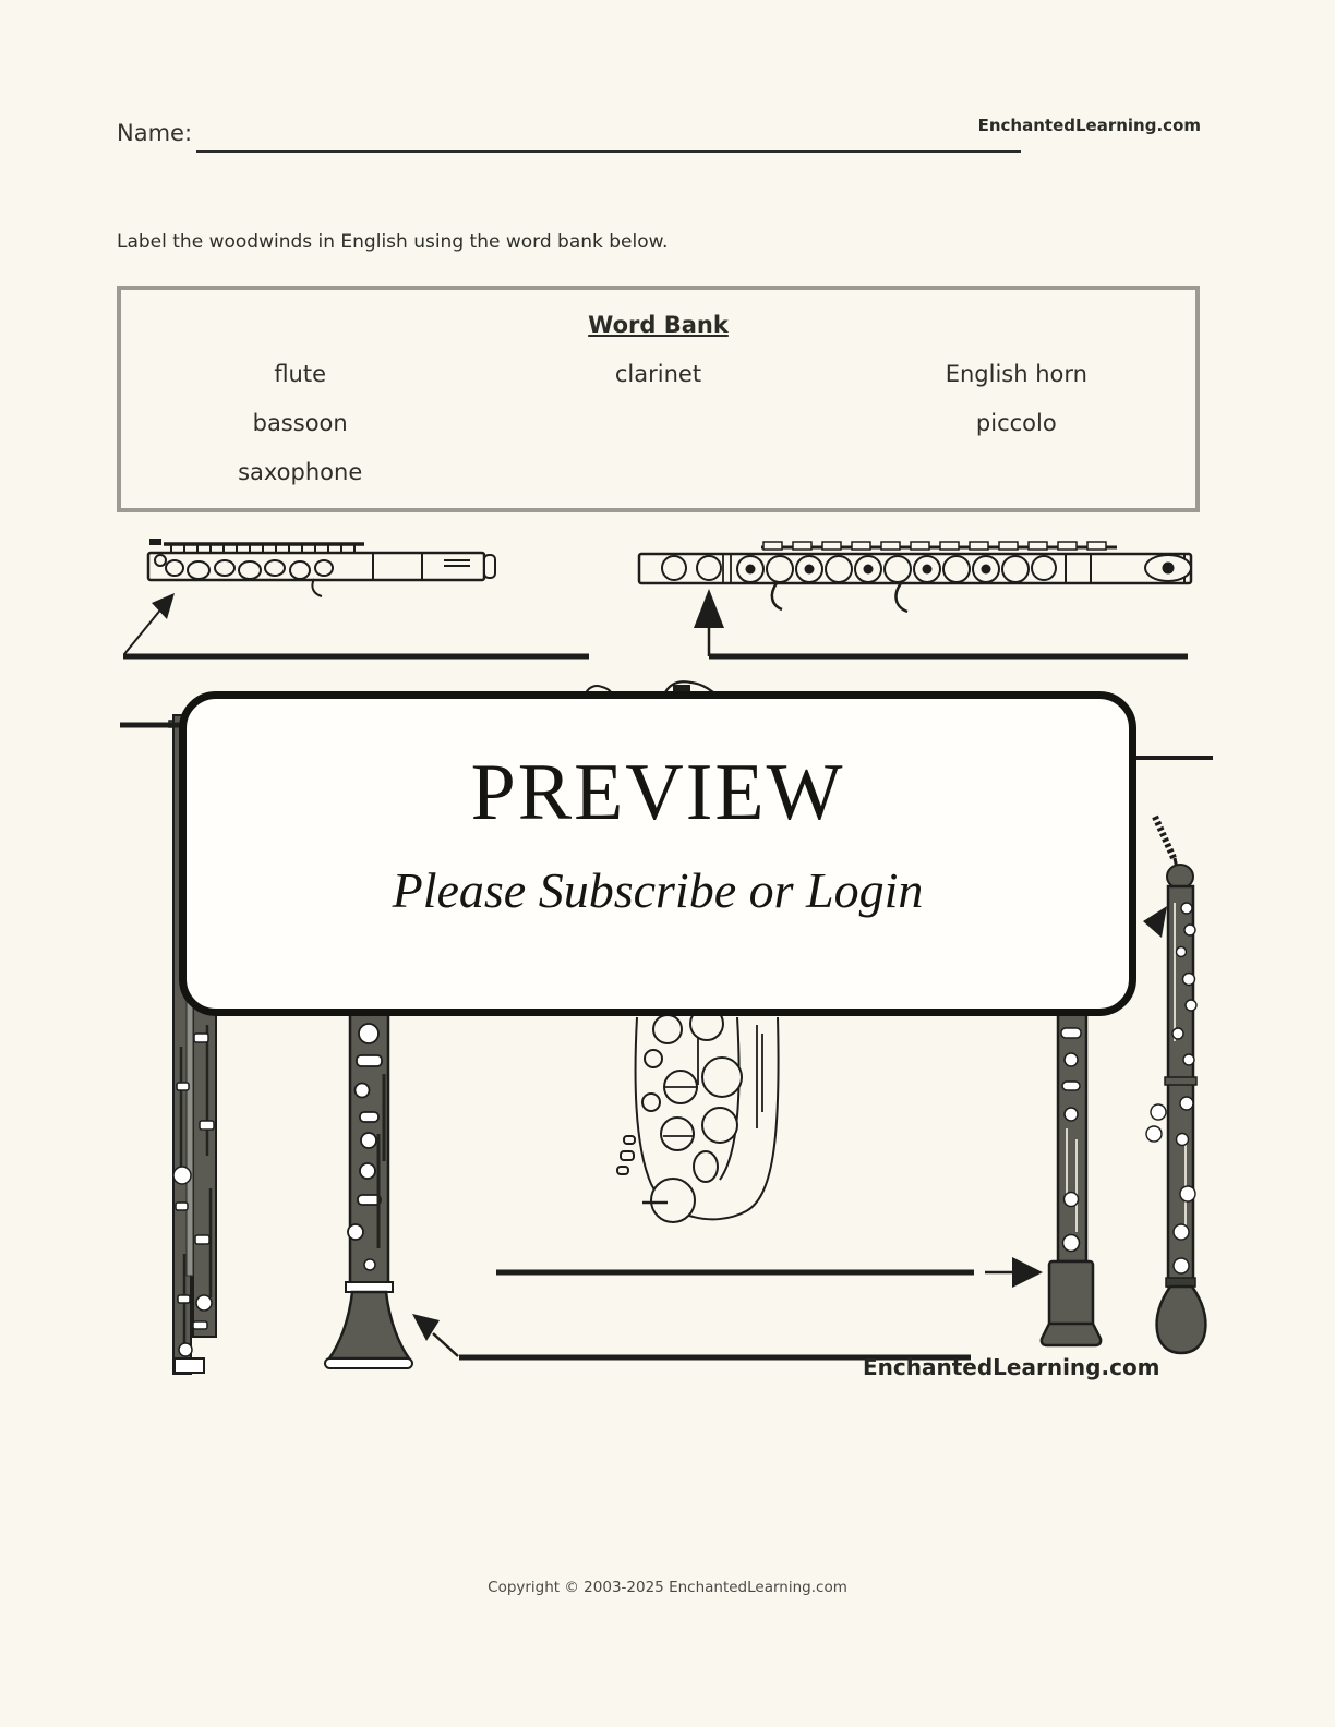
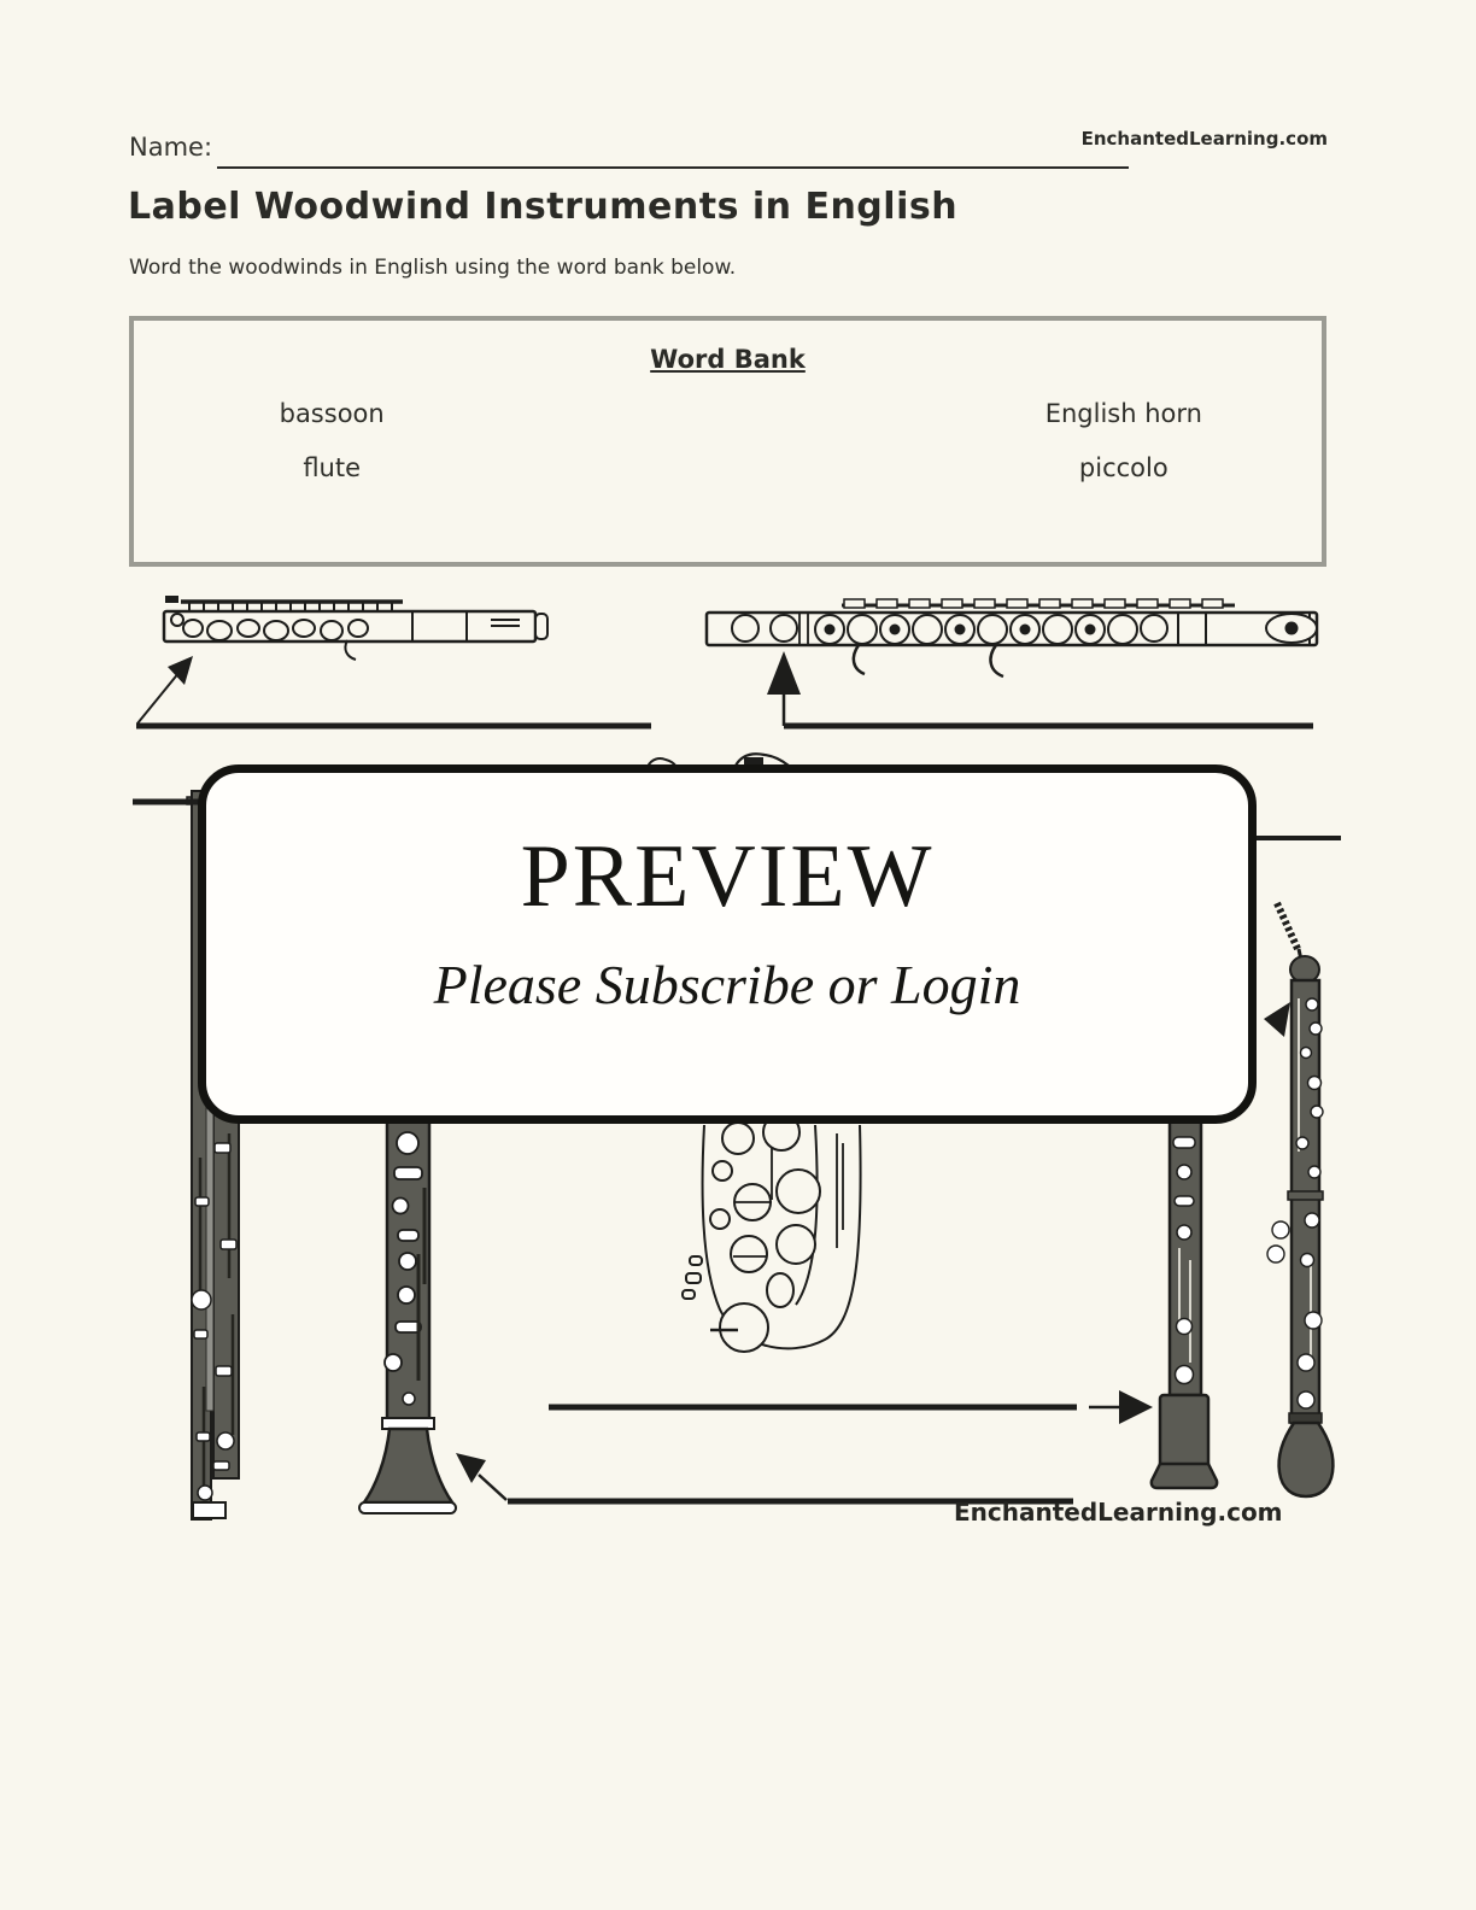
  Name:
  EnchantedLearning.com
+ Label Woodwind Instruments in English
- Label the woodwinds in English using the word bank below.
+ Word the woodwinds in English using the word bank below.
  Word Bank
- flute
+ bassoon
- clarinet
  English horn
- bassoon
+ flute
  piccolo
- saxophone
  PREVIEW
  Please Subscribe or Login
  EnchantedLearning.com
- Copyright © 2003-2025 EnchantedLearning.com
